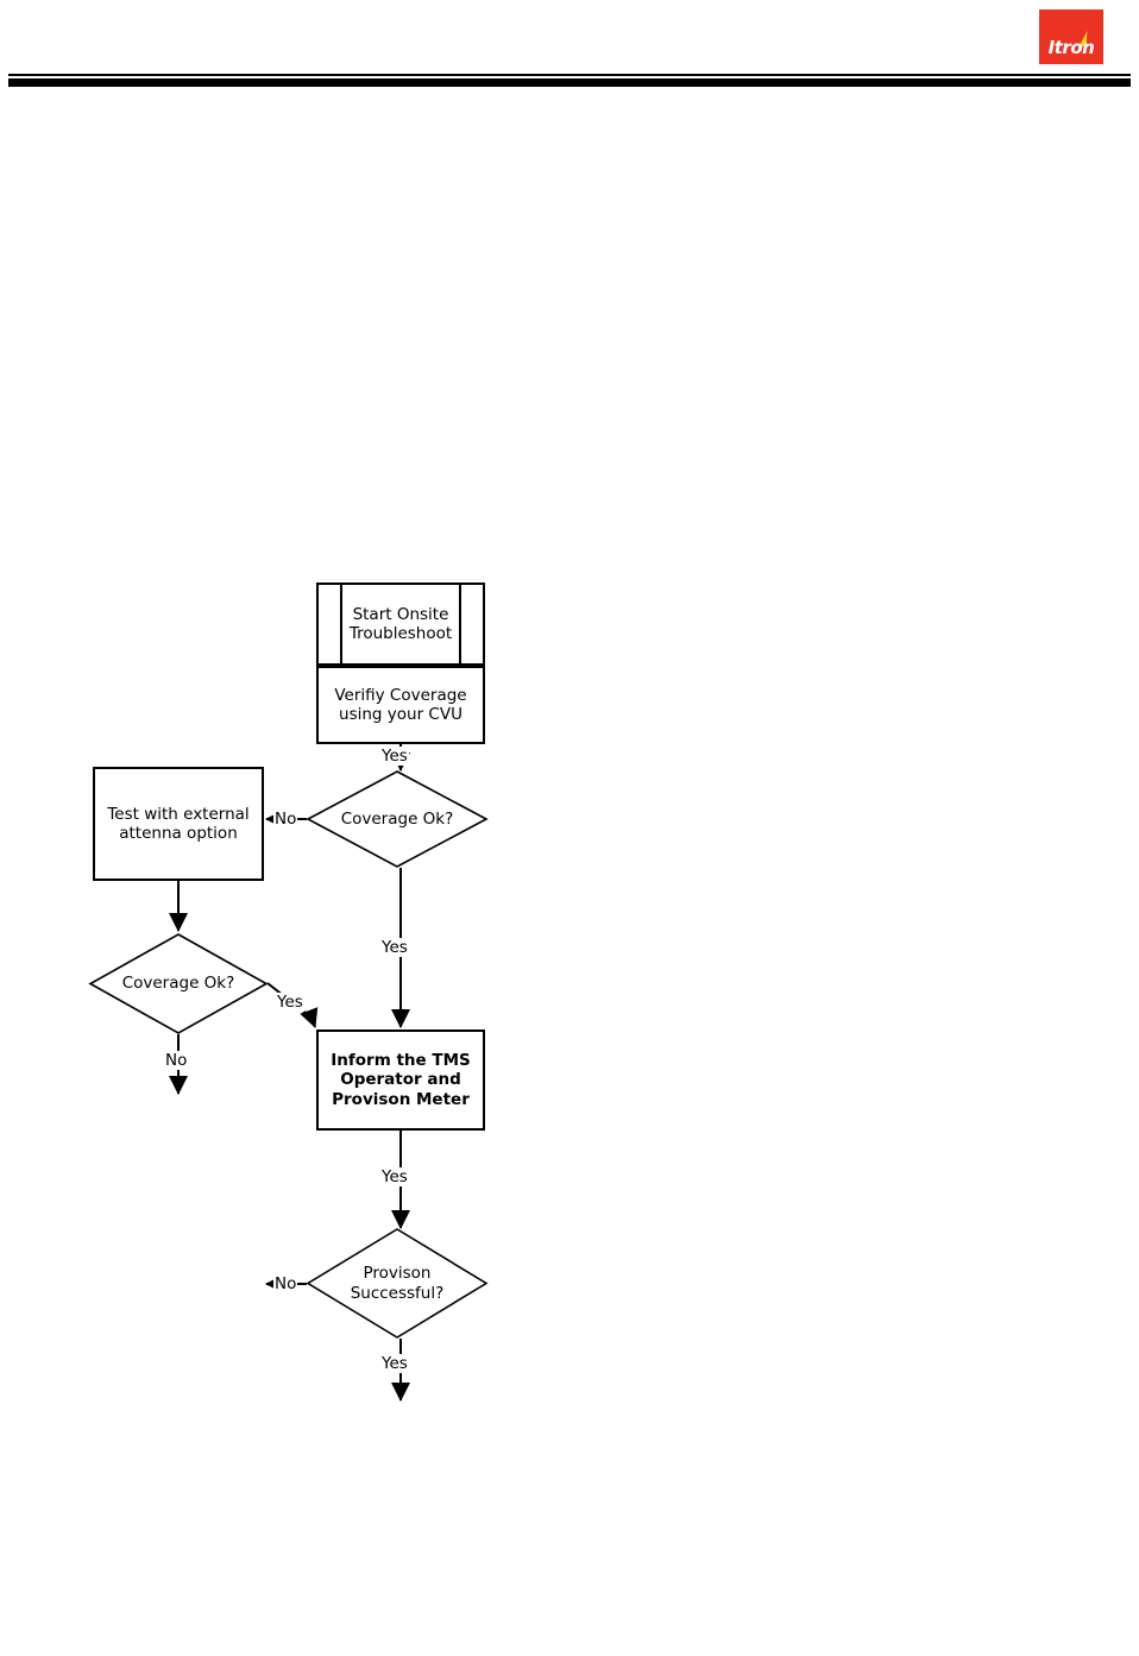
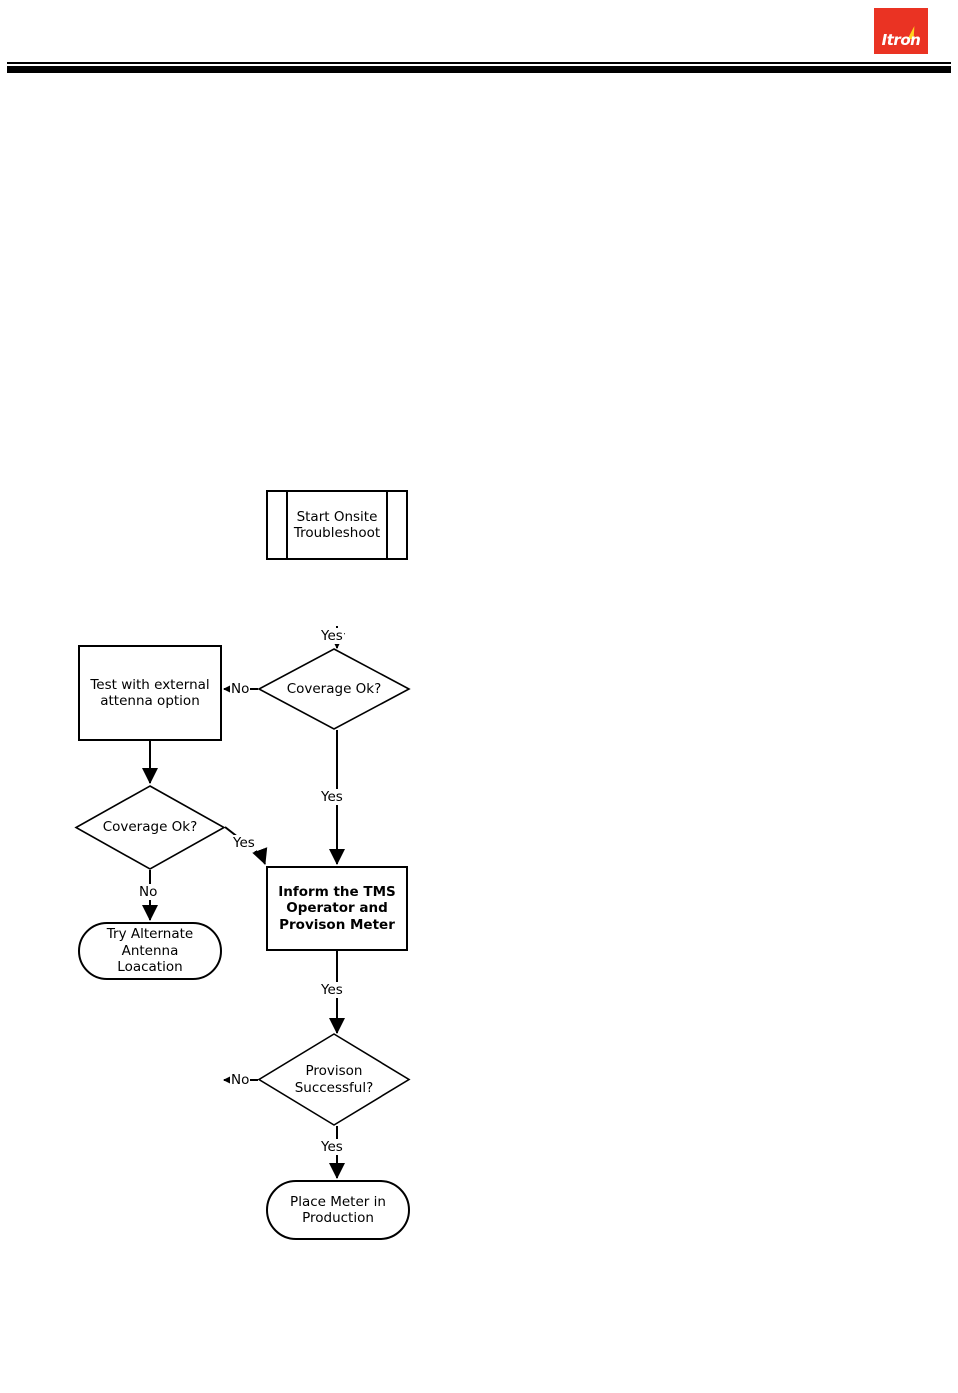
  Itron
  Start Onsite
  Troubleshoot
- Verifiy Coverage
- using your CVU
  Yes
  Coverage Ok?
  No
  Test with external
  attenna option
  Yes
  Coverage Ok?
  Yes
  No
+ Try Alternate
+ Antenna
+ Loacation
  Inform the TMS
  Operator and
  Provison Meter
  Yes
  Provison
  Successful?
  No
  Yes
+ Place Meter in
+ Production
